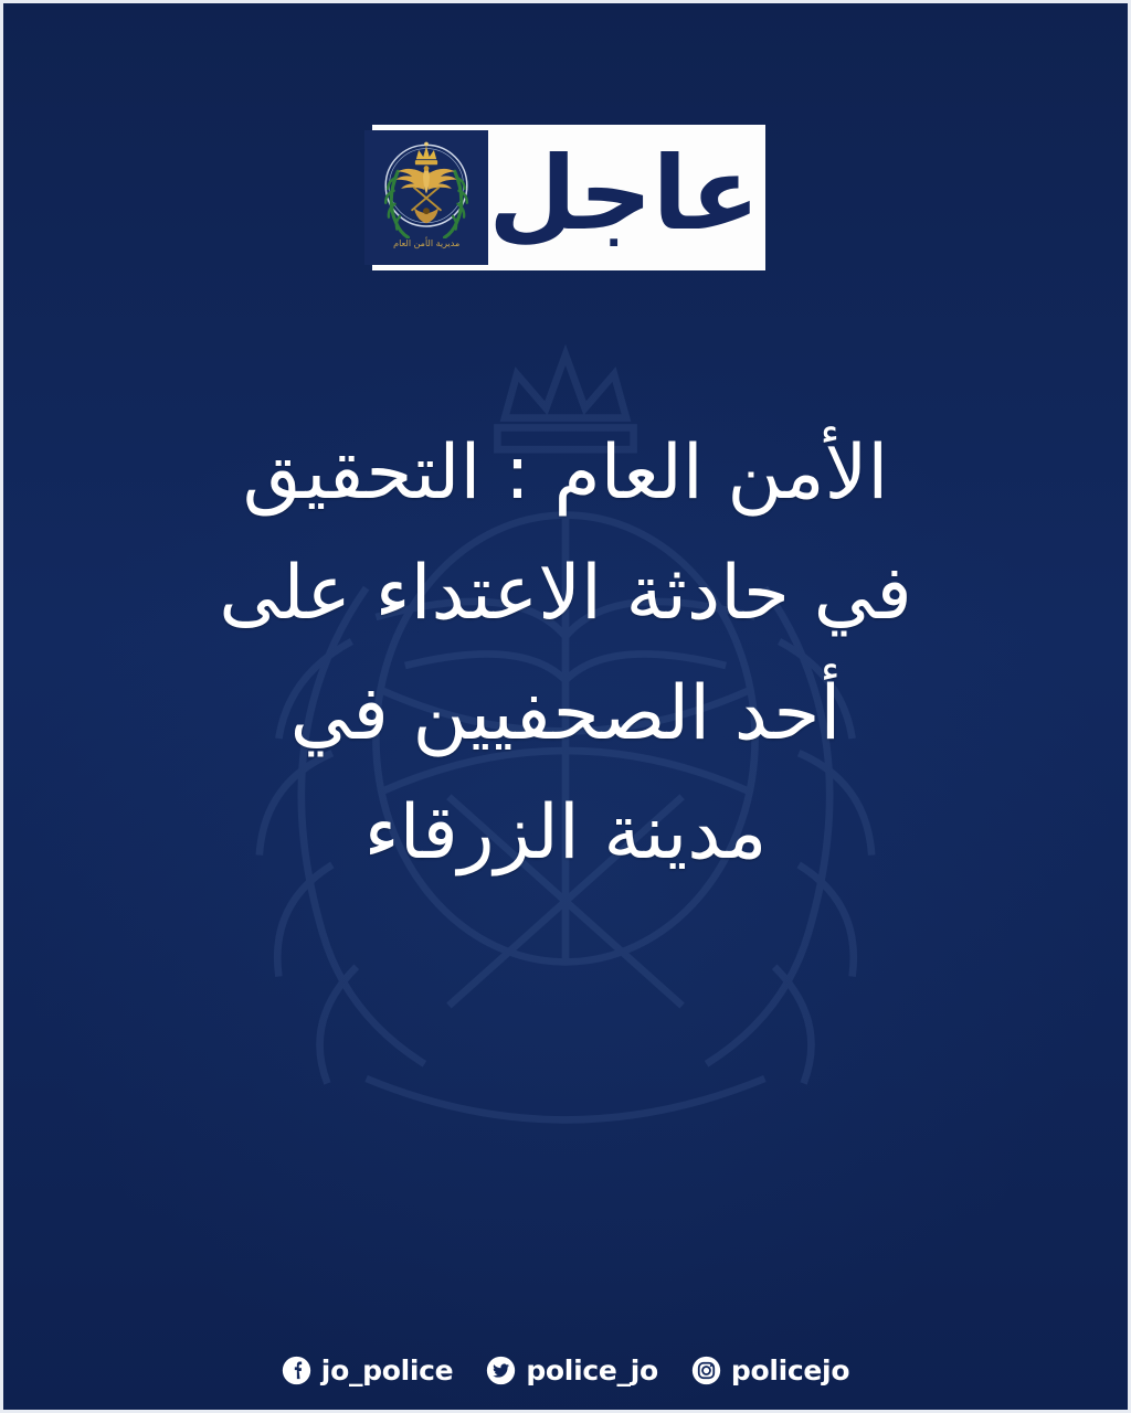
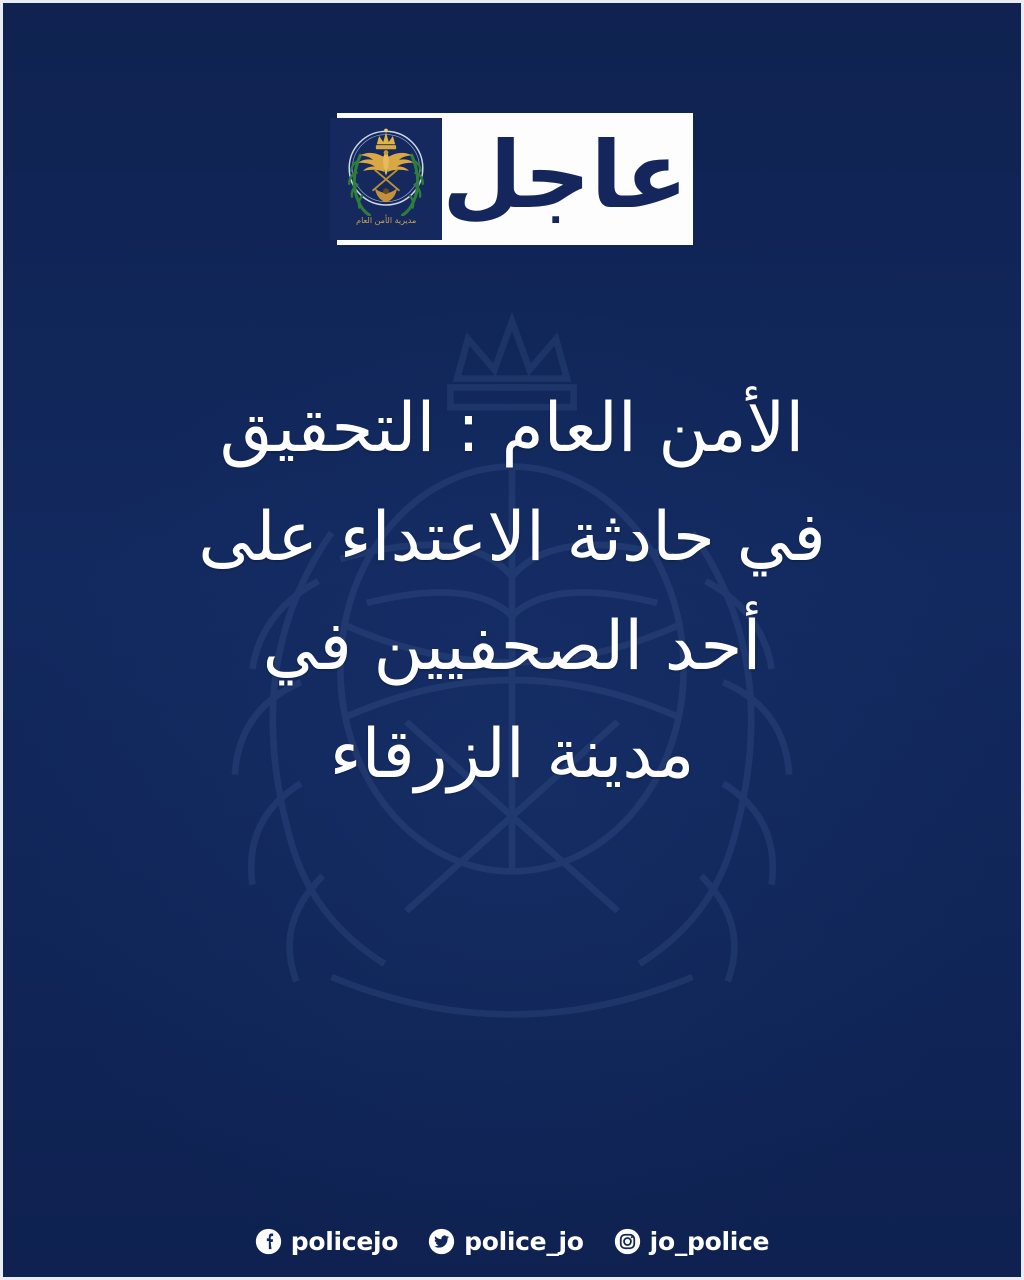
  عاجل
  مديرية الأمن العام
  الأمن العام : التحقيق
  في حادثة الاعتداء على
  أحد الصحفيين في
  مدينة الزرقاء
- jo_police
+ policejo
  police_jo
- policejo
+ jo_police
